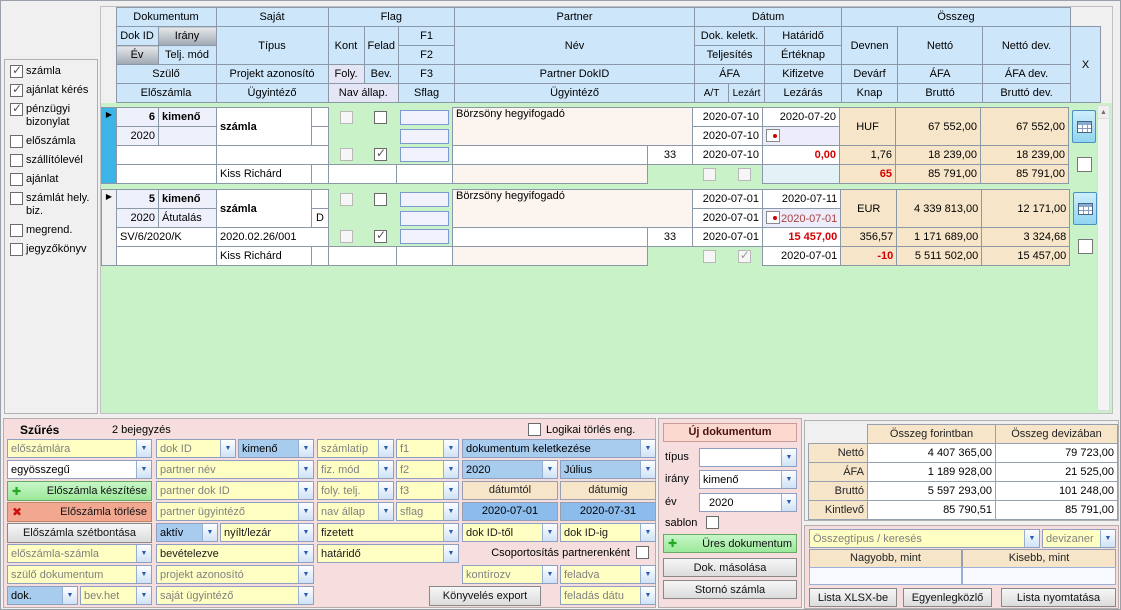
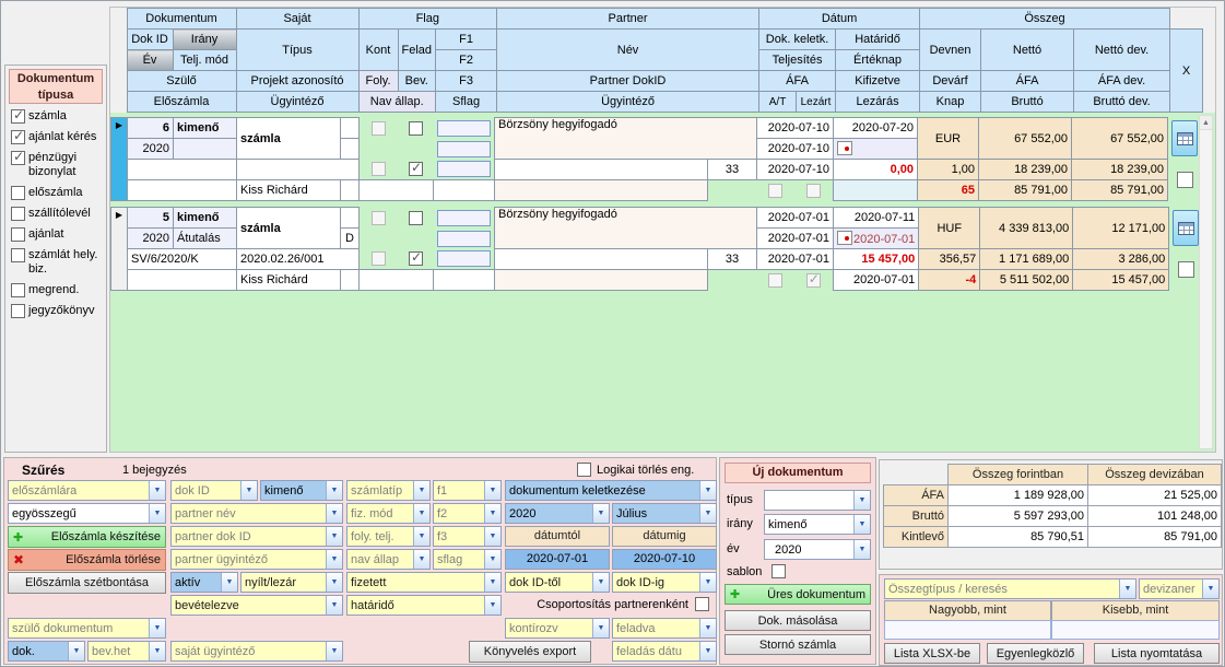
+ Dokumentum típusa
  számla
  ajánlat kérés
  pénzügyi bizonylat
  előszámla
  szállítólevél
  ajánlat
  számlát hely. biz.
  megrend.
  jegyzőkönyv
  	Dokumentum	Saját	Flag	Partner	Dátum	Összeg
  	Dok ID	Irány	Típus	Kont	Felad	F1	Név	Dok. keletk.	Határidő	Devnen	Nettó	Nettó dev.	X
  	Év	Telj. mód	F2	Teljesítés	Értéknap
  	Szülő	Projekt azonosító	Foly.	Bev.	F3	Partner DokID	ÁFA	Kifizetve	Devárf	ÁFA	ÁFA dev.
  	Előszámla	Ügyintéző	Nav állap.	Sflag	Ügyintéző	A/T	Lezárt	Lezárás	Knap	Bruttó	Bruttó dev.
- ▶	6	kimenő	számla					Börzsöny hegyifogadó	2020-07-10	2020-07-20	HUF	67 552,00	67 552,00
+ ▶	6	kimenő	számla					Börzsöny hegyifogadó	2020-07-10	2020-07-20	EUR	67 552,00	67 552,00
  2020						2020-07-10
- 						33	2020-07-10	0,00	1,76	18 239,00	18 239,00
+ 						33	2020-07-10	0,00	1,00	18 239,00	18 239,00
  	Kiss Richárd									65	85 791,00	85 791,00
- ▶	5	kimenő	számla					Börzsöny hegyifogadó	2020-07-01	2020-07-11	EUR	4 339 813,00	12 171,00
+ ▶	5	kimenő	számla					Börzsöny hegyifogadó	2020-07-01	2020-07-11	HUF	4 339 813,00	12 171,00
  2020	Átutalás	D				2020-07-01	2020-07-01
- SV/6/2020/K	2020.02.26/001					33	2020-07-01	15 457,00	356,57	1 171 689,00	3 324,68
+ SV/6/2020/K	2020.02.26/001					33	2020-07-01	15 457,00	356,57	1 171 689,00	3 286,00
- 	Kiss Richárd								2020-07-01	-10	5 511 502,00	15 457,00
+ 	Kiss Richárd								2020-07-01	-4	5 511 502,00	15 457,00
  Szűrés
- 2 bejegyzés
+ 1 bejegyzés
  Logikai törlés eng.
  előszámlára
  dok ID
  kimenő
  számlatíp
  f1
  dokumentum keletkezése
  egyösszegű
  partner név
  fiz. mód
  f2
  2020
  Július
  ✚
  Előszámla készítése
  partner dok ID
  foly. telj.
  f3
  dátumtól
  dátumig
  ✖
  Előszámla törlése
  partner ügyintéző
  nav állap
  sflag
  2020-07-01
- 2020-07-31
+ 2020-07-10
  Előszámla szétbontása
  aktív
  nyílt/lezár
  fizetett
  dok ID-től
  dok ID-ig
- előszámla-számla
  bevételezve
  határidő
  Csoportosítás partnerenként
  szülő dokumentum
- projekt azonosító
  kontírozv
  feladva
  dok.
  bev.het
  saját ügyintéző
  Könyvelés export
  feladás dátu
  Új dokumentum
  típus
  irány
  kimenő
  év
  2020
  sablon
  ✚
  Üres dokumentum
  Dok. másolása
  Stornó számla
  	Összeg forintban	Összeg devizában
- Nettó	4 407 365,00	79 723,00
  ÁFA	1 189 928,00	21 525,00
  Bruttó	5 597 293,00	101 248,00
  Kintlevő	85 790,51	85 791,00
  Összegtípus / keresés
  devizaner
  Nagyobb, mint
  Kisebb, mint
  Lista XLSX-be
  Egyenlegközlő
  Lista nyomtatása
